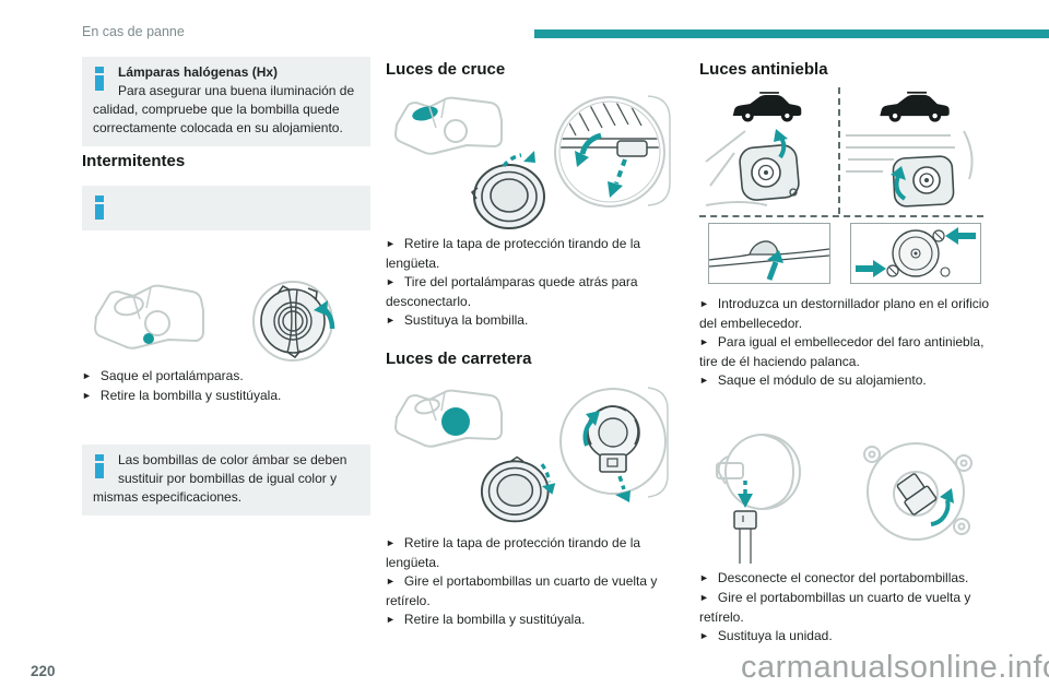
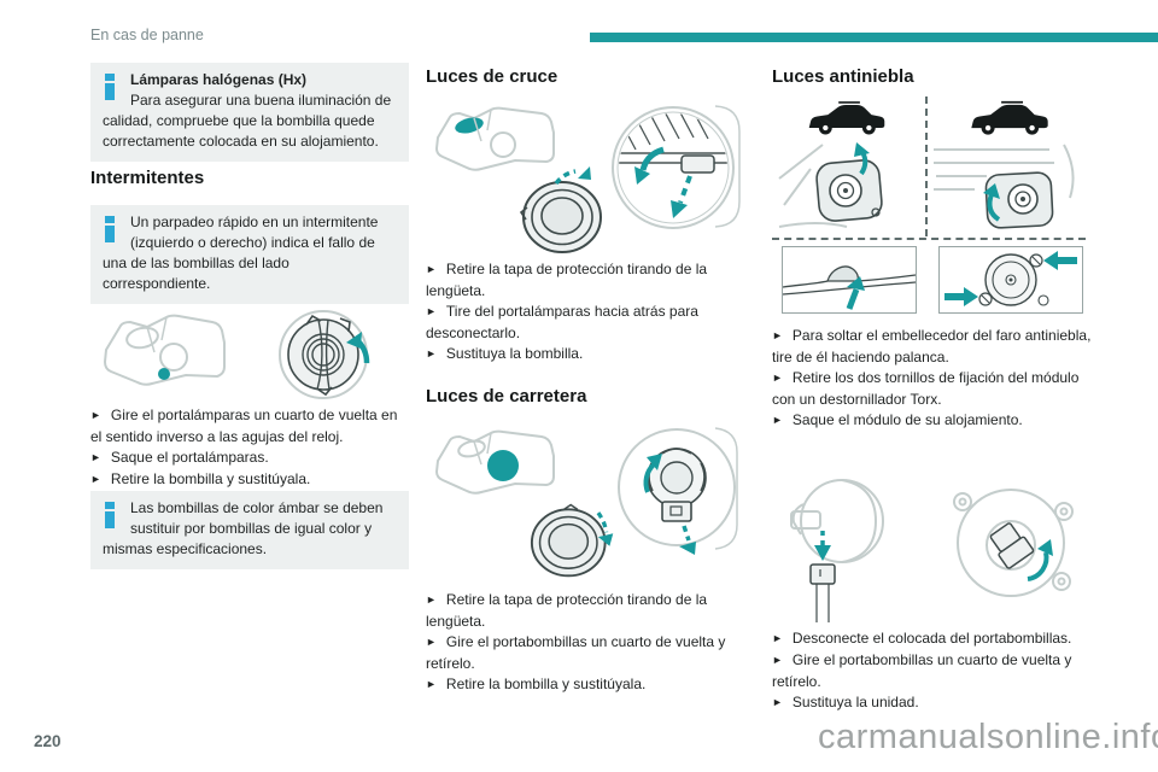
  En cas de panne
  Lámparas halógenas (Hx)
  Para asegurar una buena iluminación de calidad, compruebe que la bombilla quede correctamente colocada en su alojamiento.
  Intermitentes
+ Un parpadeo rápido en un intermitente (izquierdo o derecho) indica el fallo de una de las bombillas del lado correspondiente.
+ ► Gire el portalámparas un cuarto de vuelta en el sentido inverso a las agujas del reloj.
  ► Saque el portalámparas.
  ► Retire la bombilla y sustitúyala.
  Las bombillas de color ámbar se deben sustituir por bombillas de igual color y mismas especificaciones.
  Luces de cruce
  ► Retire la tapa de protección tirando de la lengüeta.
- ► Tire del portalámparas quede atrás para desconectarlo.
+ ► Tire del portalámparas hacia atrás para desconectarlo.
  ► Sustituya la bombilla.
  Luces de carretera
  ► Retire la tapa de protección tirando de la lengüeta.
  ► Gire el portabombillas un cuarto de vuelta y retírelo.
  ► Retire la bombilla y sustitúyala.
  Luces antiniebla
- ► Introduzca un destornillador plano en el orificio del embellecedor.
- ► Para igual el embellecedor del faro antiniebla, tire de él haciendo palanca.
+ ► Para soltar el embellecedor del faro antiniebla, tire de él haciendo palanca.
+ ► Retire los dos tornillos de fijación del módulo con un destornillador Torx.
  ► Saque el módulo de su alojamiento.
- ► Desconecte el conector del portabombillas.
+ ► Desconecte el colocada del portabombillas.
  ► Gire el portabombillas un cuarto de vuelta y retírelo.
  ► Sustituya la unidad.
  220
  carmanualsonline.inf
